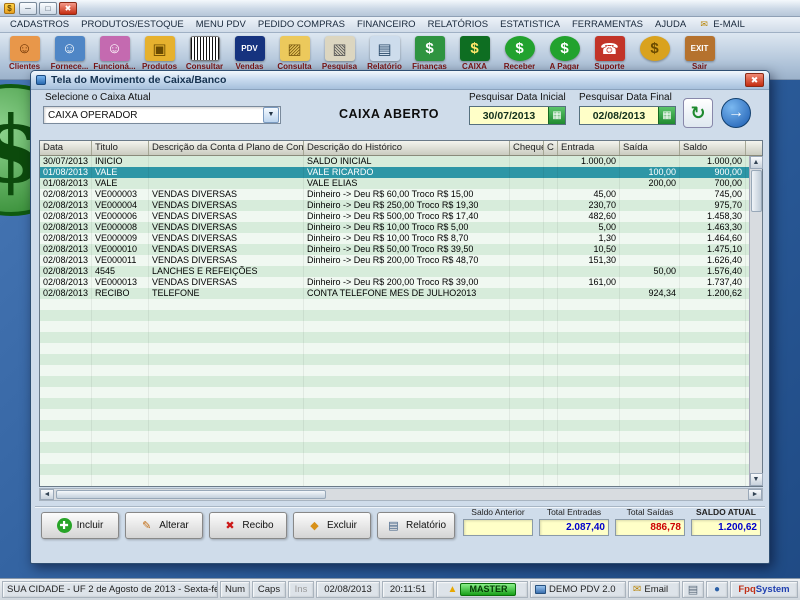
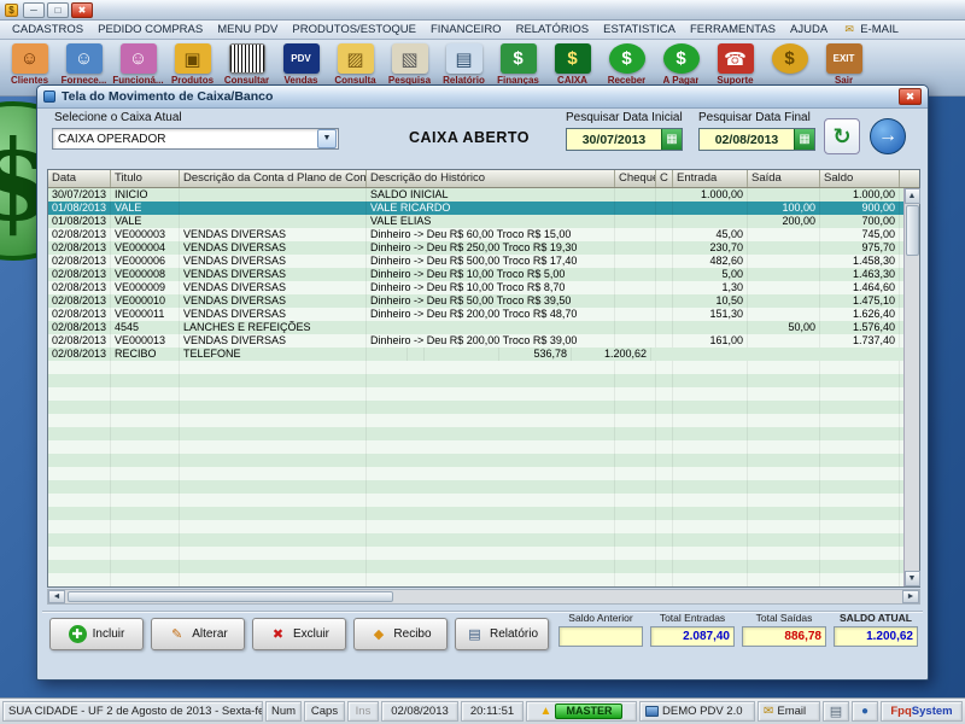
  $
  ─
  □
  ✖
  CADASTROS
- PRODUTOS/ESTOQUE
+ PEDIDO COMPRAS
  MENU PDV
- PEDIDO COMPRAS
+ PRODUTOS/ESTOQUE
  FINANCEIRO
  RELATÓRIOS
  ESTATISTICA
  FERRAMENTAS
  AJUDA
  ✉
  E-MAIL
  ☺
  Clientes
  ☺
  Fornece...
  ☺
  Funcioná...
  ▣
  Produtos
  Consultar
  PDV
  Vendas
  ▨
  Consulta
  ▧
  Pesquisa
  ▤
  Relatório
  $
  Finanças
  $
  CAIXA
  $
  Receber
  $
  A Pagar
  ☎
  Suporte
  $
  EXIT
  Sair
  Tela do Movimento de Caixa/Banco
  ✖
  Selecione o Caixa Atual
  CAIXA OPERADOR
  CAIXA ABERTO
  Pesquisar Data Inicial
  30/07/2013
  ▦
  Pesquisar Data Final
  02/08/2013
  ▦
  ↻
  →
  Data
  Titulo
  Descrição da Conta d Plano de Con
  Descrição do Histórico
  Cheque
  C
  Entrada
  Saída
  Saldo
  30/07/2013
  INICIO
  SALDO INICIAL
  1.000,00
  1.000,00
  01/08/2013
  VALE
  VALE RICARDO
  100,00
  900,00
  01/08/2013
  VALE
  VALE ELIAS
  200,00
  700,00
  02/08/2013
  VE000003
  VENDAS DIVERSAS
  Dinheiro -> Deu R$ 60,00 Troco R$ 15,00
  45,00
  745,00
  02/08/2013
  VE000004
  VENDAS DIVERSAS
  Dinheiro -> Deu R$ 250,00 Troco R$ 19,30
  230,70
  975,70
  02/08/2013
  VE000006
  VENDAS DIVERSAS
  Dinheiro -> Deu R$ 500,00 Troco R$ 17,40
  482,60
  1.458,30
  02/08/2013
  VE000008
  VENDAS DIVERSAS
  Dinheiro -> Deu R$ 10,00 Troco R$ 5,00
  5,00
  1.463,30
  02/08/2013
  VE000009
  VENDAS DIVERSAS
  Dinheiro -> Deu R$ 10,00 Troco R$ 8,70
  1,30
  1.464,60
  02/08/2013
  VE000010
  VENDAS DIVERSAS
  Dinheiro -> Deu R$ 50,00 Troco R$ 39,50
  10,50
  1.475,10
  02/08/2013
  VE000011
  VENDAS DIVERSAS
  Dinheiro -> Deu R$ 200,00 Troco R$ 48,70
  151,30
  1.626,40
  02/08/2013
  4545
  LANCHES E REFEIÇÕES
  50,00
  1.576,40
  02/08/2013
  VE000013
  VENDAS DIVERSAS
  Dinheiro -> Deu R$ 200,00 Troco R$ 39,00
  161,00
  1.737,40
  02/08/2013
  RECIBO
  TELEFONE
- CONTA TELEFONE MES DE JULHO2013
- 924,34
+ 536,78
  1.200,62
  ✚
  Incluir
  ✎
  Alterar
  ✖
- Recibo
+ Excluir
  ◆
- Excluir
+ Recibo
  ▤
  Relatório
  Saldo Anterior
  Total Entradas
  2.087,40
  Total Saídas
  886,78
  SALDO ATUAL
  1.200,62
  SUA CIDADE - UF 2 de Agosto de 2013 - Sexta-fe
  Num
  Caps
  Ins
  02/08/2013
  20:11:51
  ▲
  MASTER
  DEMO PDV 2.0
  ✉
  Email
  ▤
  ●
  Fpq
  System
